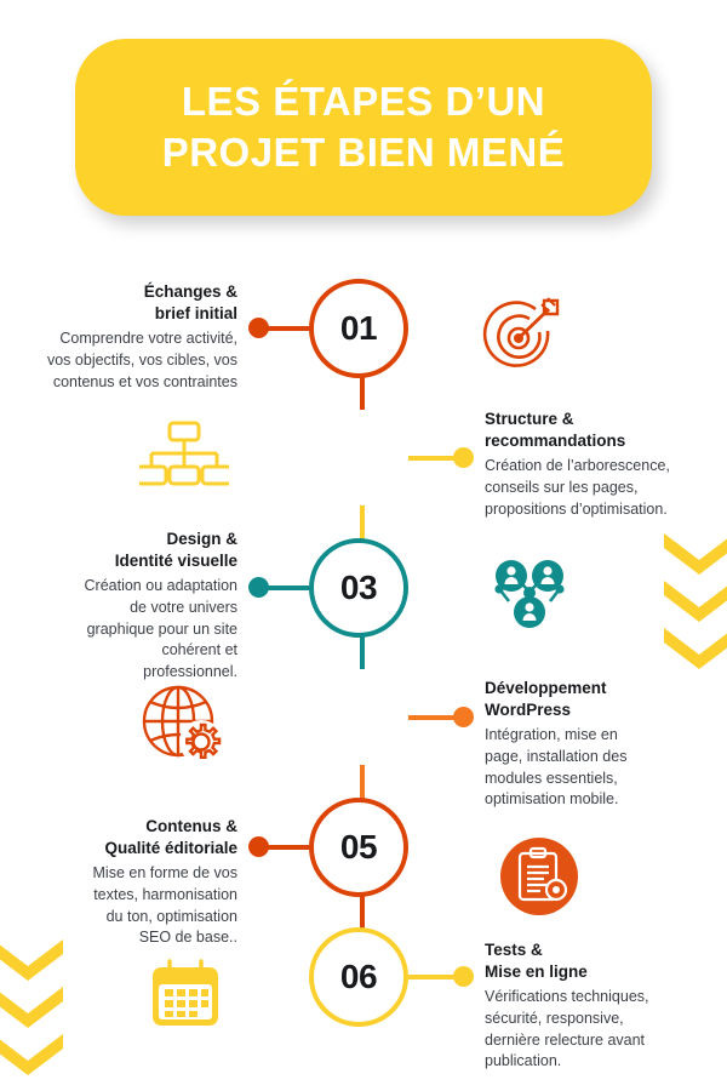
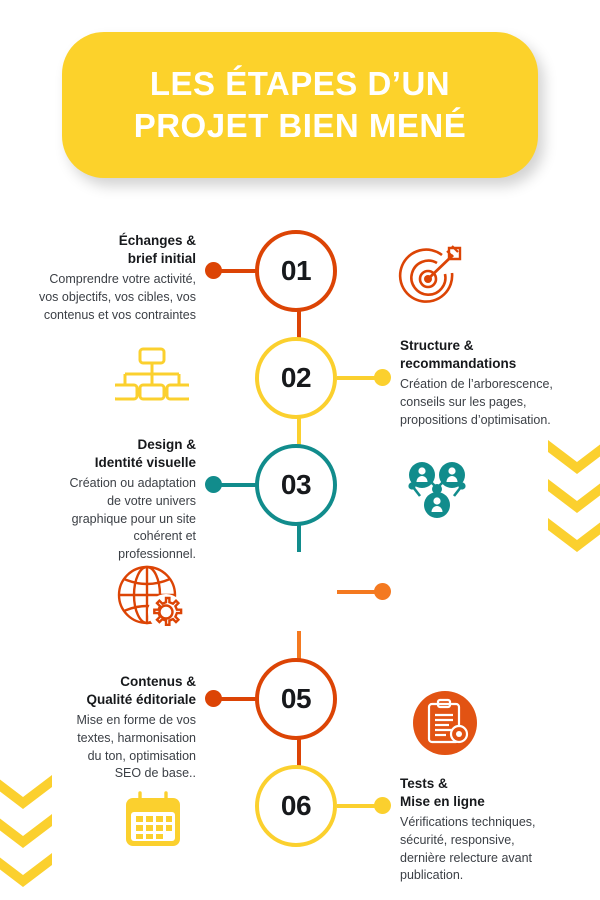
  LES ÉTAPES D’UN
  PROJET BIEN MENÉ
  01
  Échanges &
  brief initial
  Comprendre votre activité,
  vos objectifs, vos cibles, vos
  contenus et vos contraintes
+ 02
  Structure &
  recommandations
  Création de l’arborescence,
  conseils sur les pages,
  propositions d’optimisation.
  03
  Design &
  Identité visuelle
  Création ou adaptation
  de votre univers
  graphique pour un site
  cohérent et
  professionnel.
- Développement
- WordPress
- Intégration, mise en
- page, installation des
- modules essentiels,
- optimisation mobile.
  05
  Contenus &
  Qualité éditoriale
  Mise en forme de vos
  textes, harmonisation
  du ton, optimisation
  SEO de base..
  06
  Tests &
  Mise en ligne
  Vérifications techniques,
  sécurité, responsive,
  dernière relecture avant
  publication.
